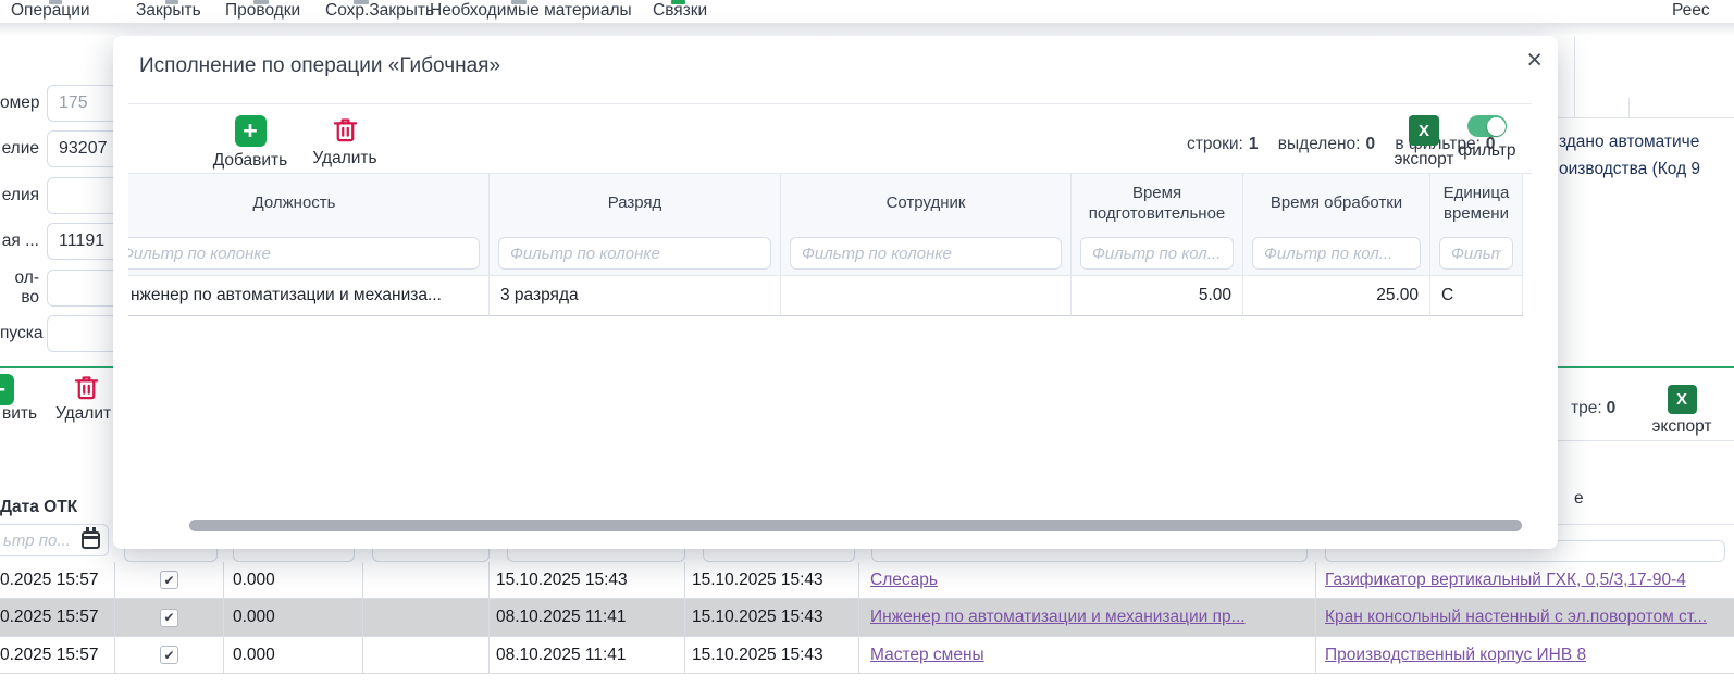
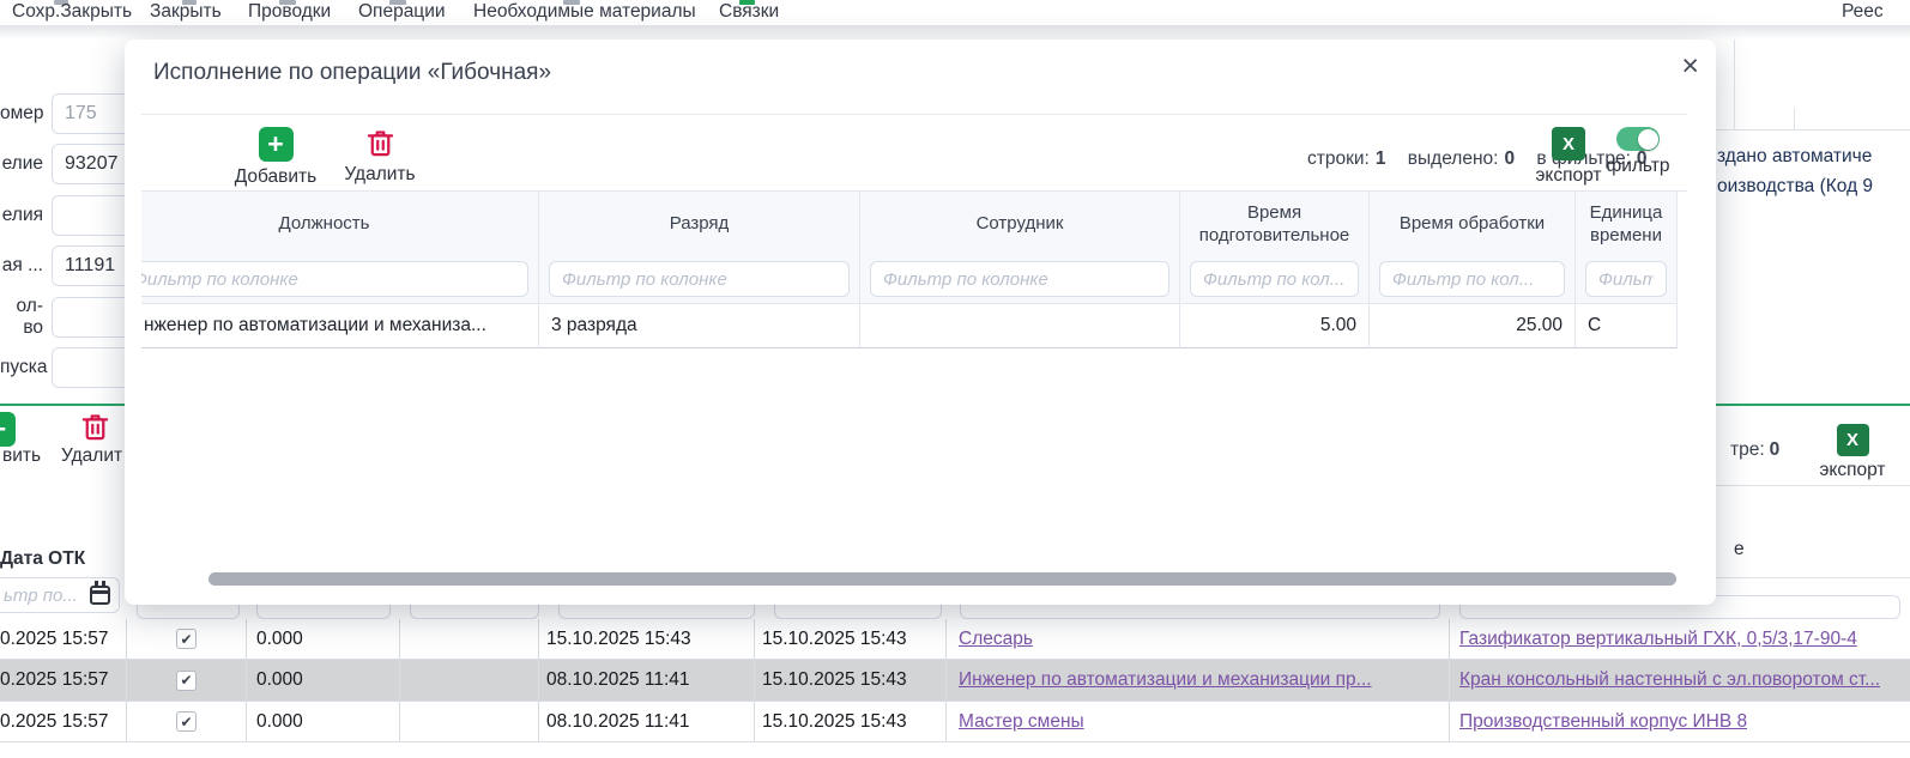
- Операции
+ Сохр.Закрыть
  Закрыть
  Проводки
- Сохр.Закрыть
+ Операции
  Необходимые материалы
  Связки
  Реес
  омер
  175
  елие
  93207
  елия
  ая ...
  11191
  ол-во
  пуска
  вить
  Удалит
  Дата ОТК
  ьтр по...
  здано автоматиче
  оизводства (Код 9
  тре: 0
  X
  экспорт
  е
  0.2025 15:57
  ✔
  0.000
  15.10.2025 15:43
  15.10.2025 15:43
  Слесарь
  Газификатор вертикальный ГХК, 0,5/3,17-90-4
  0.2025 15:57
  ✔
  0.000
  08.10.2025 11:41
  15.10.2025 15:43
  Инженер по автоматизации и механизации пр...
  Кран консольный настенный с эл.поворотом ст...
  0.2025 15:57
  ✔
  0.000
  08.10.2025 11:41
  15.10.2025 15:43
  Мастер смены
  Производственный корпус ИНВ 8
  Исполнение по операции «Гибочная»
  ×
  +
  Добавить
  Удалить
  строки: 1 выделено: 0 вьтре: 0
  X
  экспорт
  фильтр
  Должность
  Разряд
  Сотрудник
  Время подготовительное
  Время обработки
  Единица времени
  ильтр по колонке
  Фильтр по колонке
  Фильтр по колонке
  Фильтр по кол...
  Фильтр по кол...
  нженер по автоматизации и механиза...
  3 разряда
  5.00
  25.00
  С
